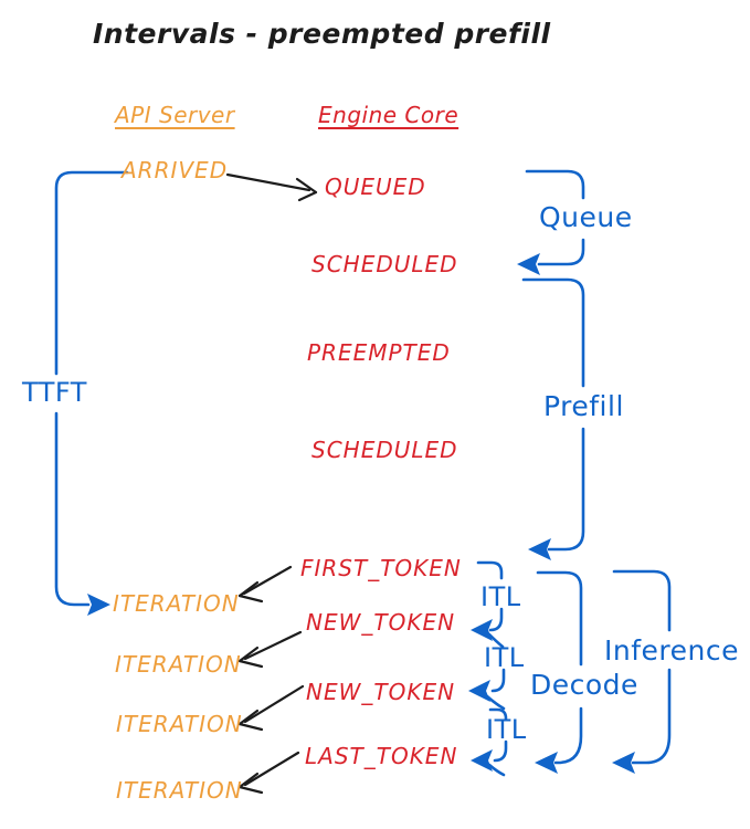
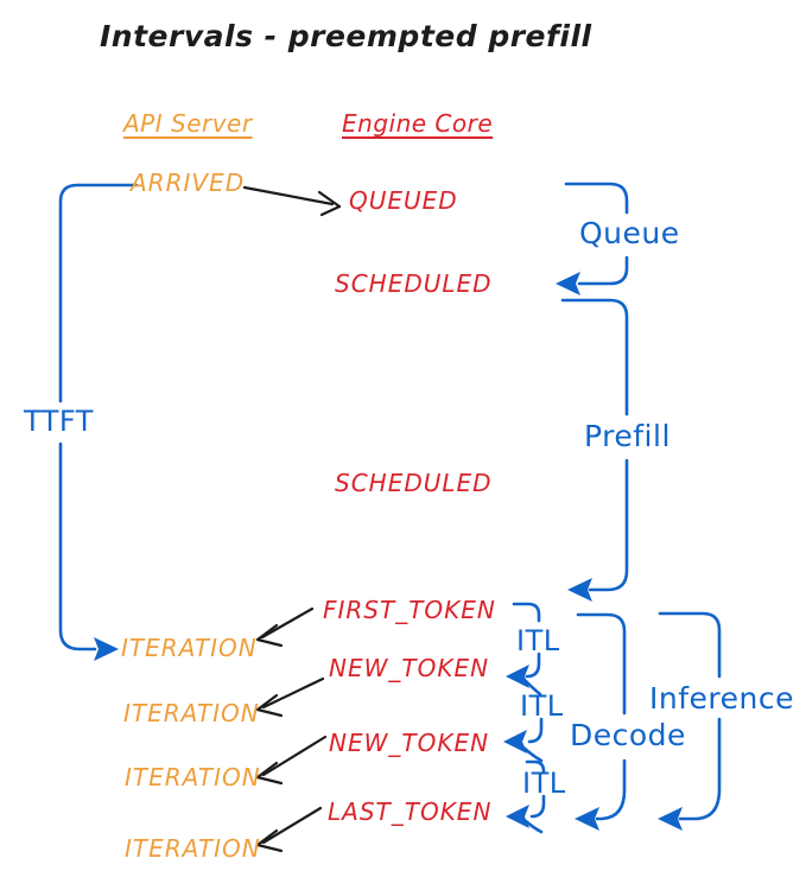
  Intervals - preempted prefill
  API Server
  Engine Core
  ARRIVED
  ITERATION
  ITERATION
  ITERATION
  ITERATION
  QUEUED
  SCHEDULED
- PREEMPTED
  SCHEDULED
  FIRST_TOKEN
  NEW_TOKEN
  NEW_TOKEN
  LAST_TOKEN
  TTFT
  Queue
  Prefill
  ITL
  ITL
  ITL
  Decode
  Inference
